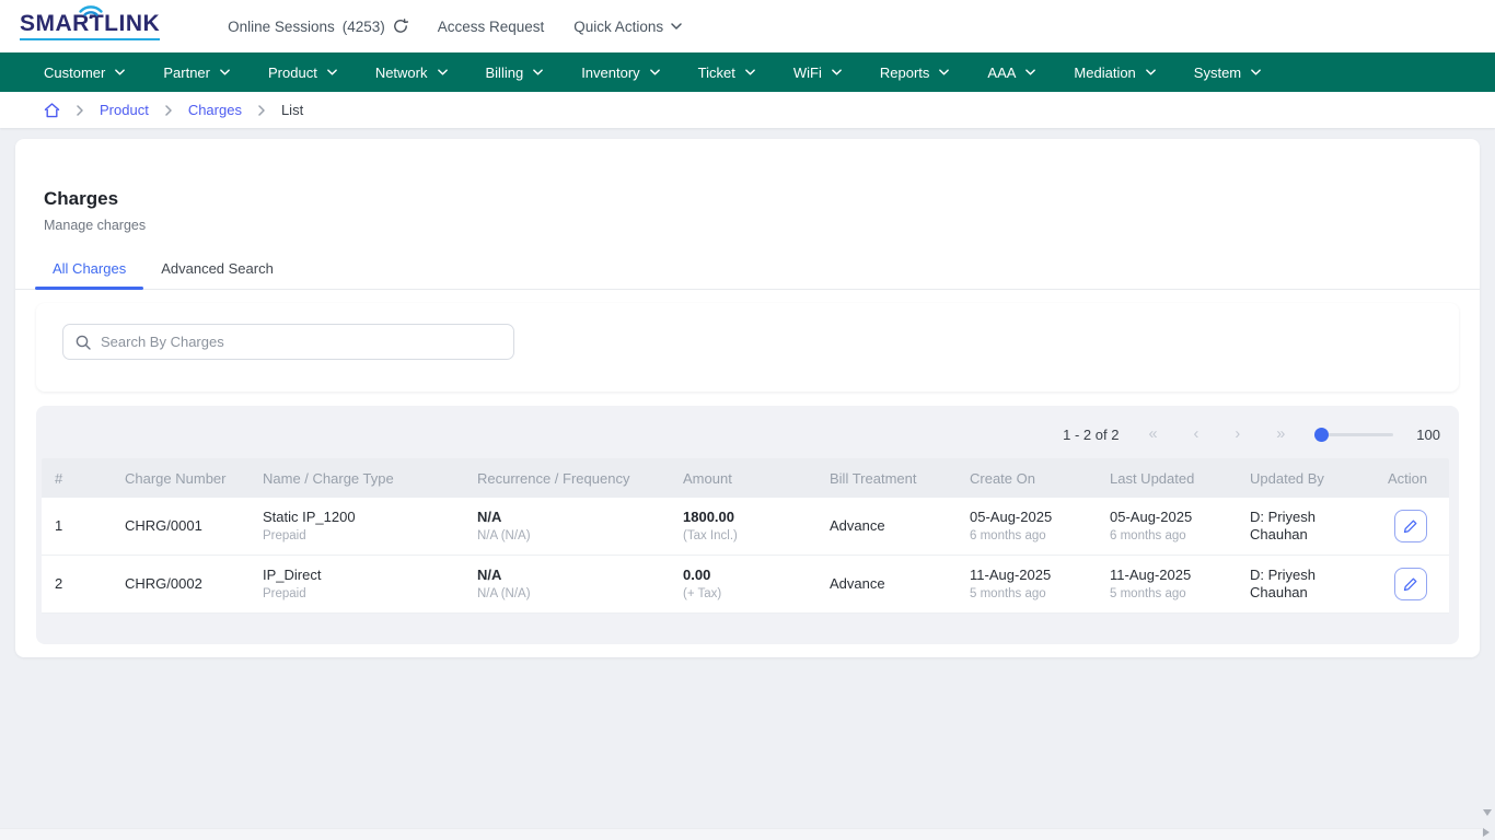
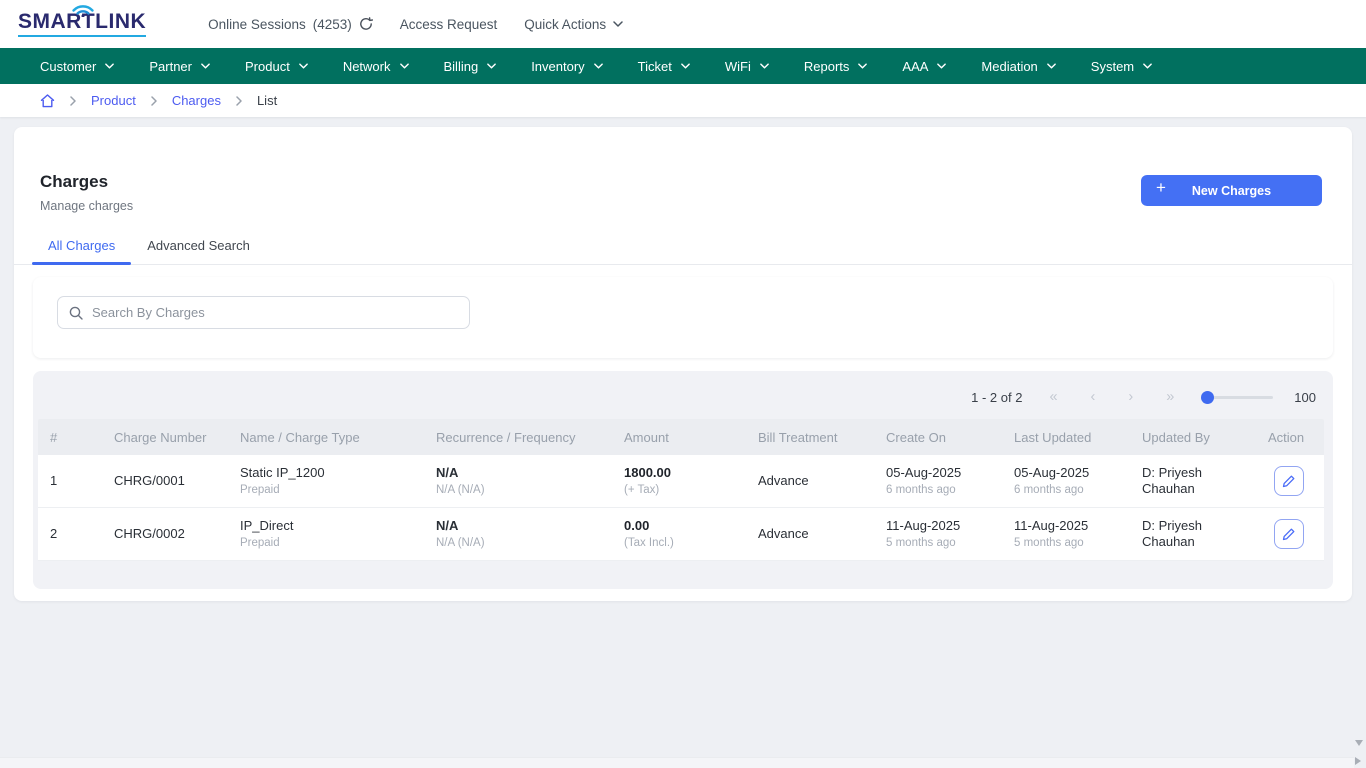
  SMARTLINK
  Online Sessions
  (4253)
  Access Request
  Quick Actions
  Customer
  Partner
  Product
  Network
  Billing
  Inventory
  Ticket
  WiFi
  Reports
  AAA
  Mediation
  System
  Product
  Charges
  List
  Charges
  Manage charges
+ +
+ New Charges
  All Charges
  Advanced Search
  Search By Charges
  1 - 2 of 2
  «
  ‹
  ›
  »
  100
  #
  Charge Number
  Name / Charge Type
  Recurrence / Frequency
  Amount
  Bill Treatment
  Create On
  Last Updated
  Updated By
  Action
  1
  CHRG/0001
  Static IP_1200
  Prepaid
  N/A
  N/A (N/A)
  1800.00
- (Tax Incl.)
+ (+ Tax)
  Advance
  05-Aug-2025
  6 months ago
  05-Aug-2025
  6 months ago
  D: Priyesh Chauhan
  2
  CHRG/0002
  IP_Direct
  Prepaid
  N/A
  N/A (N/A)
  0.00
- (+ Tax)
+ (Tax Incl.)
  Advance
  11-Aug-2025
  5 months ago
  11-Aug-2025
  5 months ago
  D: Priyesh Chauhan
